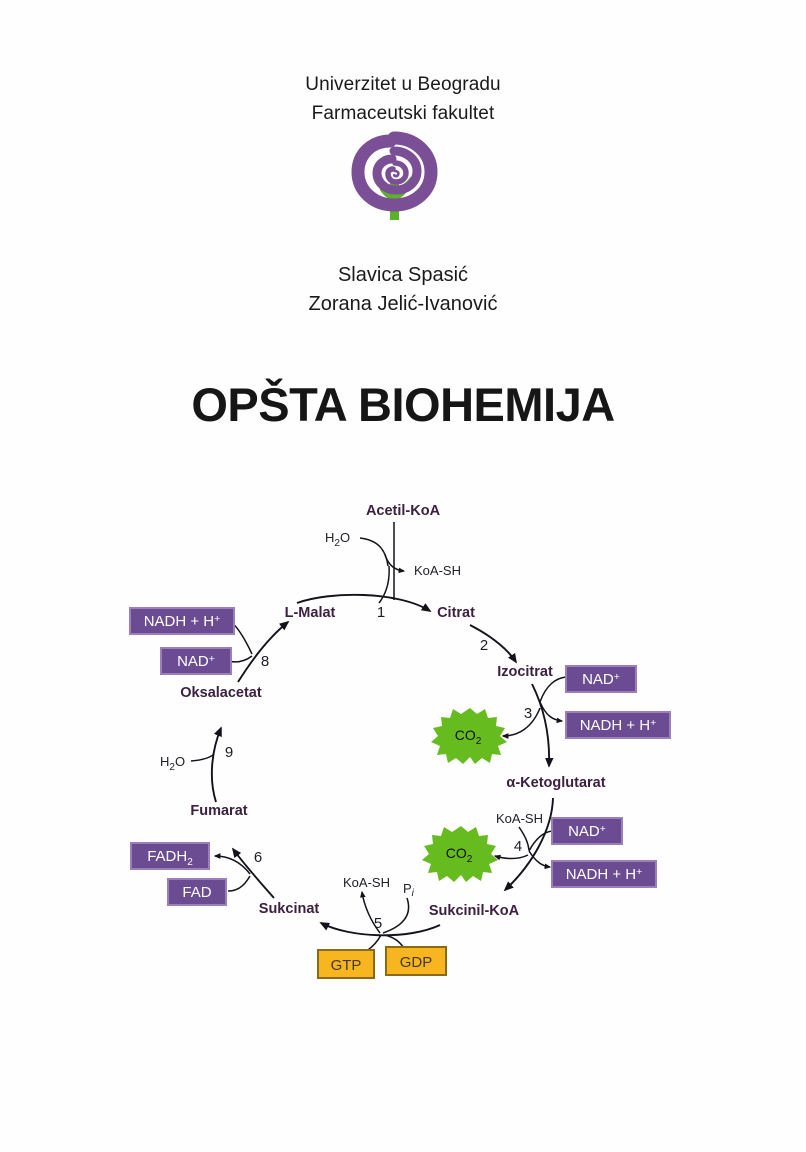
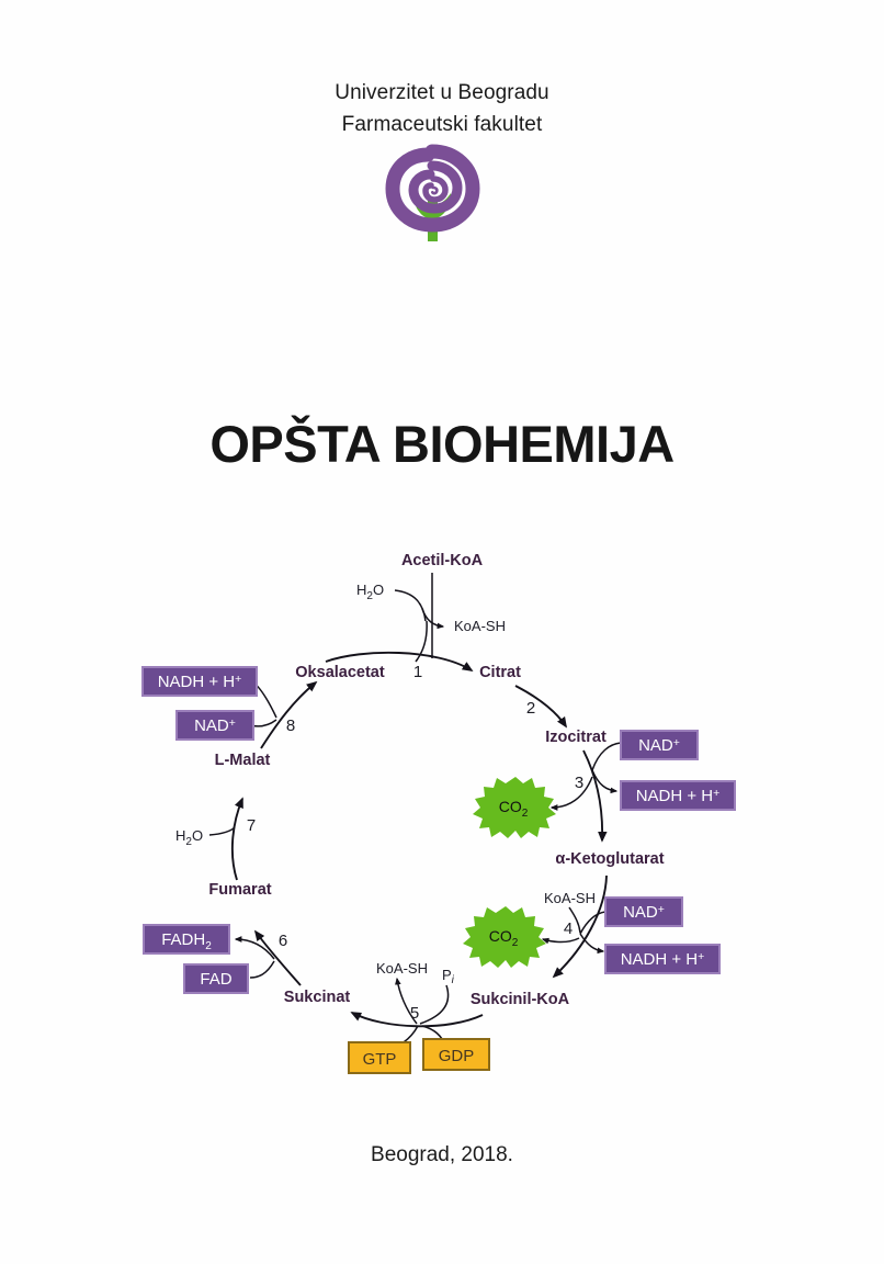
  Univerzitet u Beogradu
  Farmaceutski fakultet
- Slavica Spasić
- Zorana Jelić-Ivanović
  OPŠTA BIOHEMIJA
  Acetil-KoA
  H2 O
  KoA-SH
  1
- L-Malat
+ Oksalacetat
  Citrat
  2
  Izocitrat
  3
  α-Ketoglutarat
  4
  KoA-SH
  Sukcinil-KoA
  5
  KoA-SH
  Pi
  Sukcinat
  6
  Fumarat
- 9
+ 7
  H2 O
- Oksalacetat
+ L-Malat
  8
  NADH + H+
  NAD+
  NAD+
  NADH + H+
  NAD+
  NADH + H+
  FADH2
  FAD
  GTP
  GDP
  CO2
  CO2
+ Beograd, 2018.
